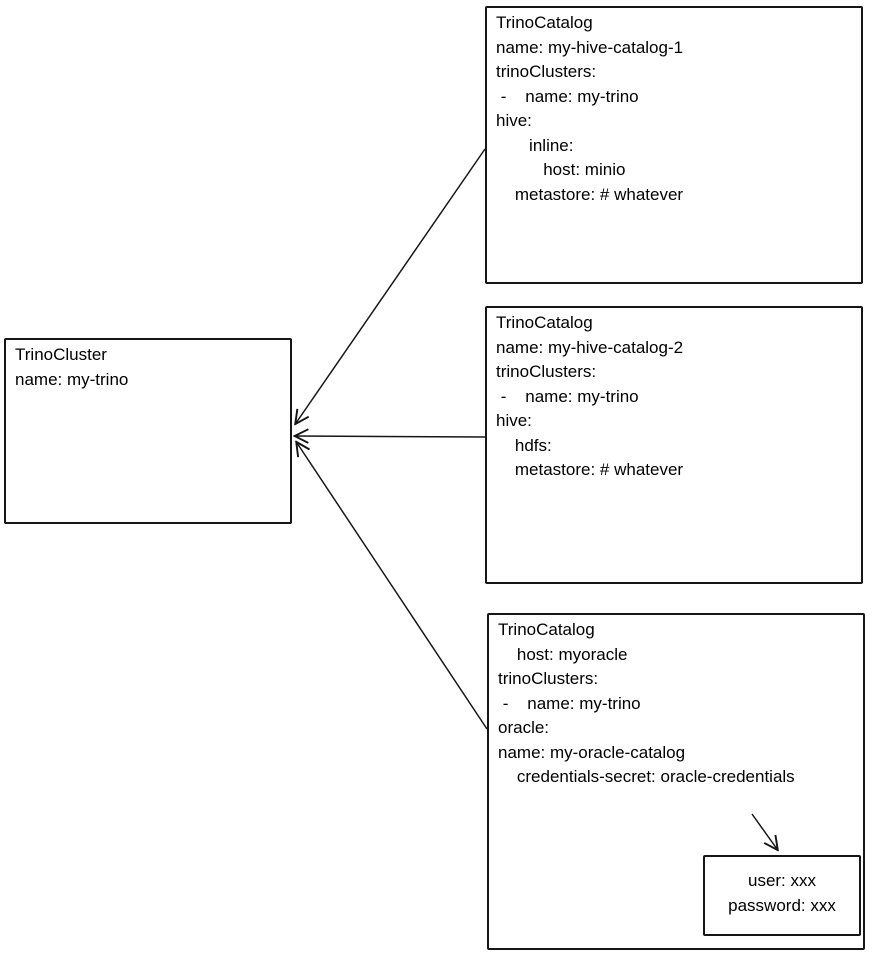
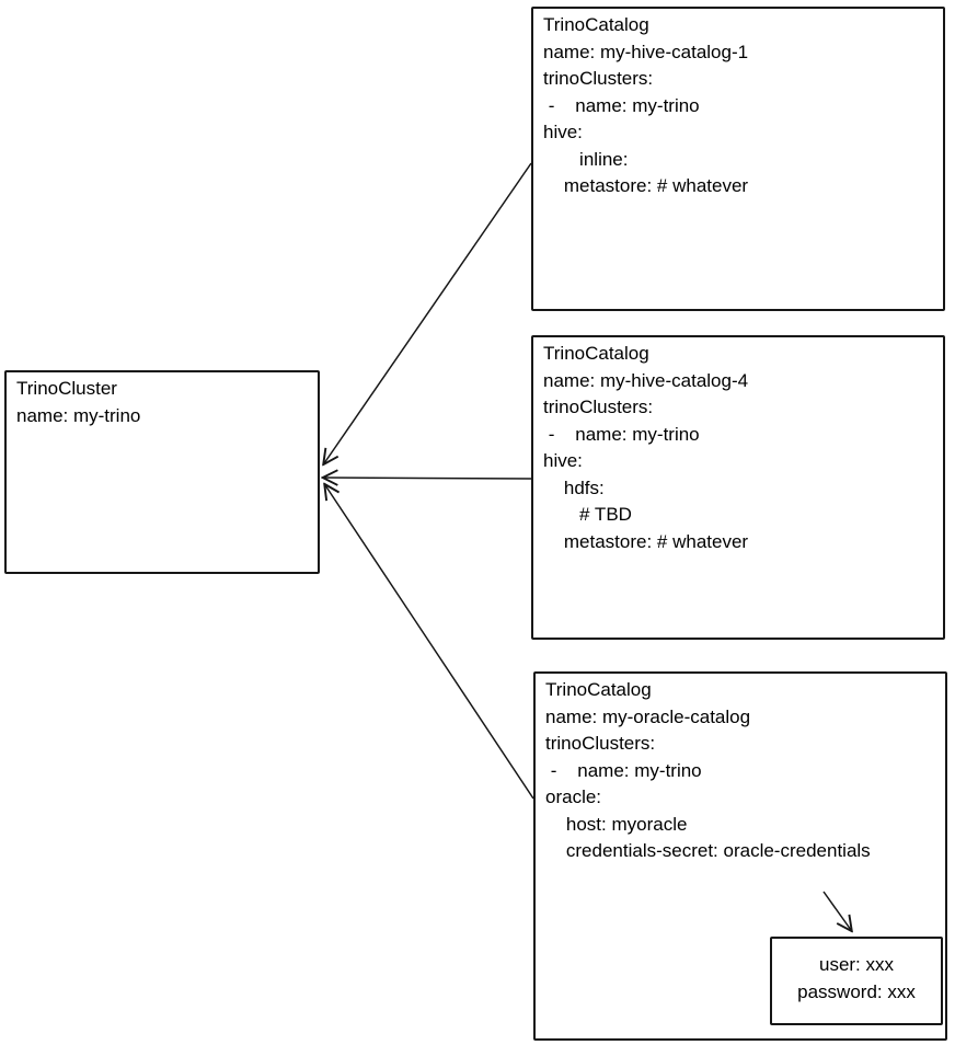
  TrinoCluster
  name: my-trino
  TrinoCatalog
  name: my-hive-catalog-1
  trinoClusters:
  - name: my-trino
  hive:
  inline:
- host: minio
  metastore: # whatever
  TrinoCatalog
- name: my-hive-catalog-2
+ name: my-hive-catalog-4
  trinoClusters:
  - name: my-trino
  hive:
  hdfs:
+ # TBD
  metastore: # whatever
  TrinoCatalog
- host: myoracle
+ name: my-oracle-catalog
  trinoClusters:
  - name: my-trino
  oracle:
- name: my-oracle-catalog
+ host: myoracle
  credentials-secret: oracle-credentials
  user: xxx
  password: xxx
